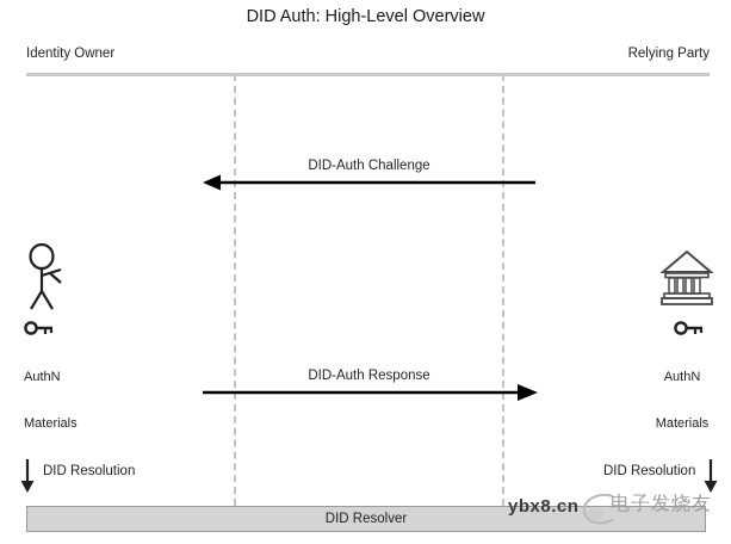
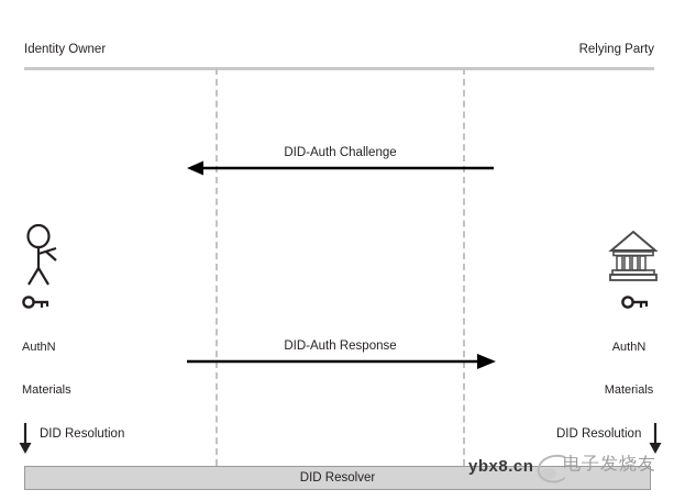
- DID Auth: High-Level Overview
  Identity Owner
  Relying Party
  DID-Auth Challenge
  DID-Auth Response
  AuthN
  Materials
  AuthN
  Materials
  DID Resolution
  DID Resolution
  DID Resolver
  ybx8.cn
  电子发烧友
